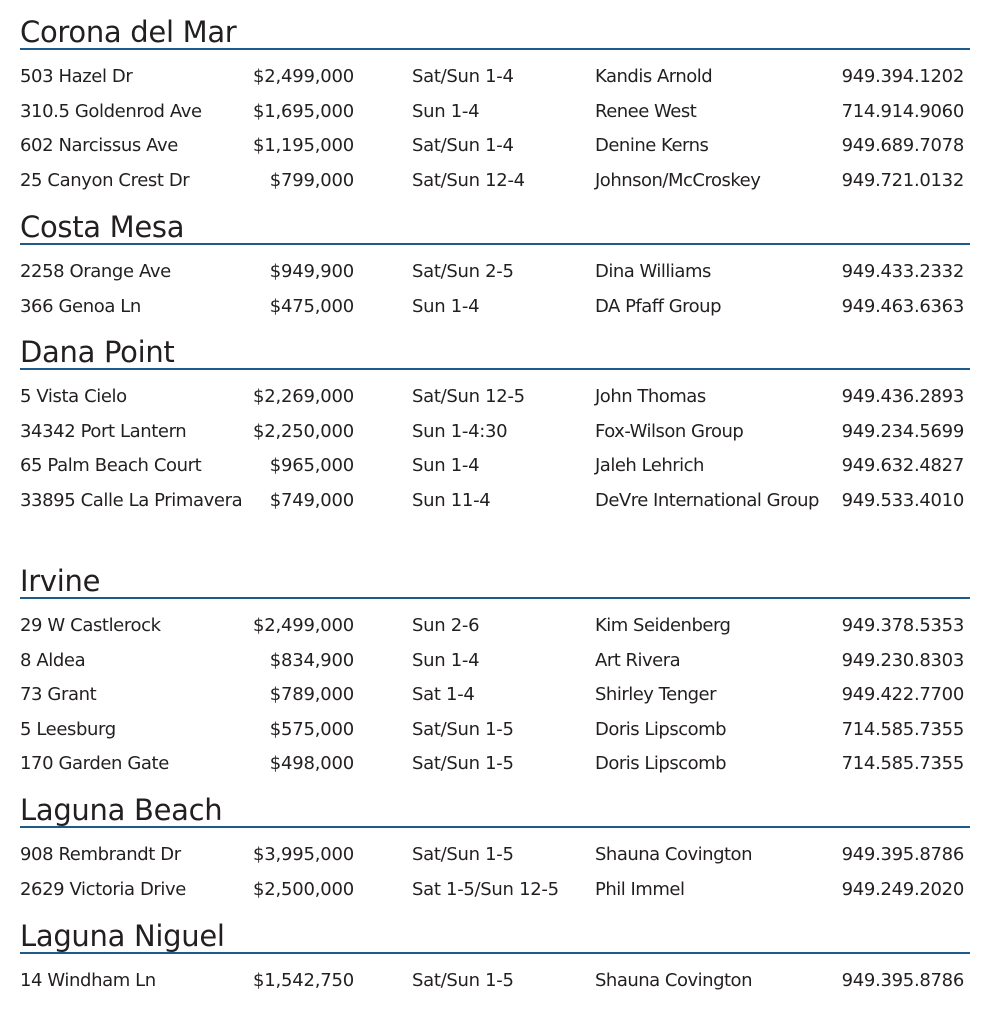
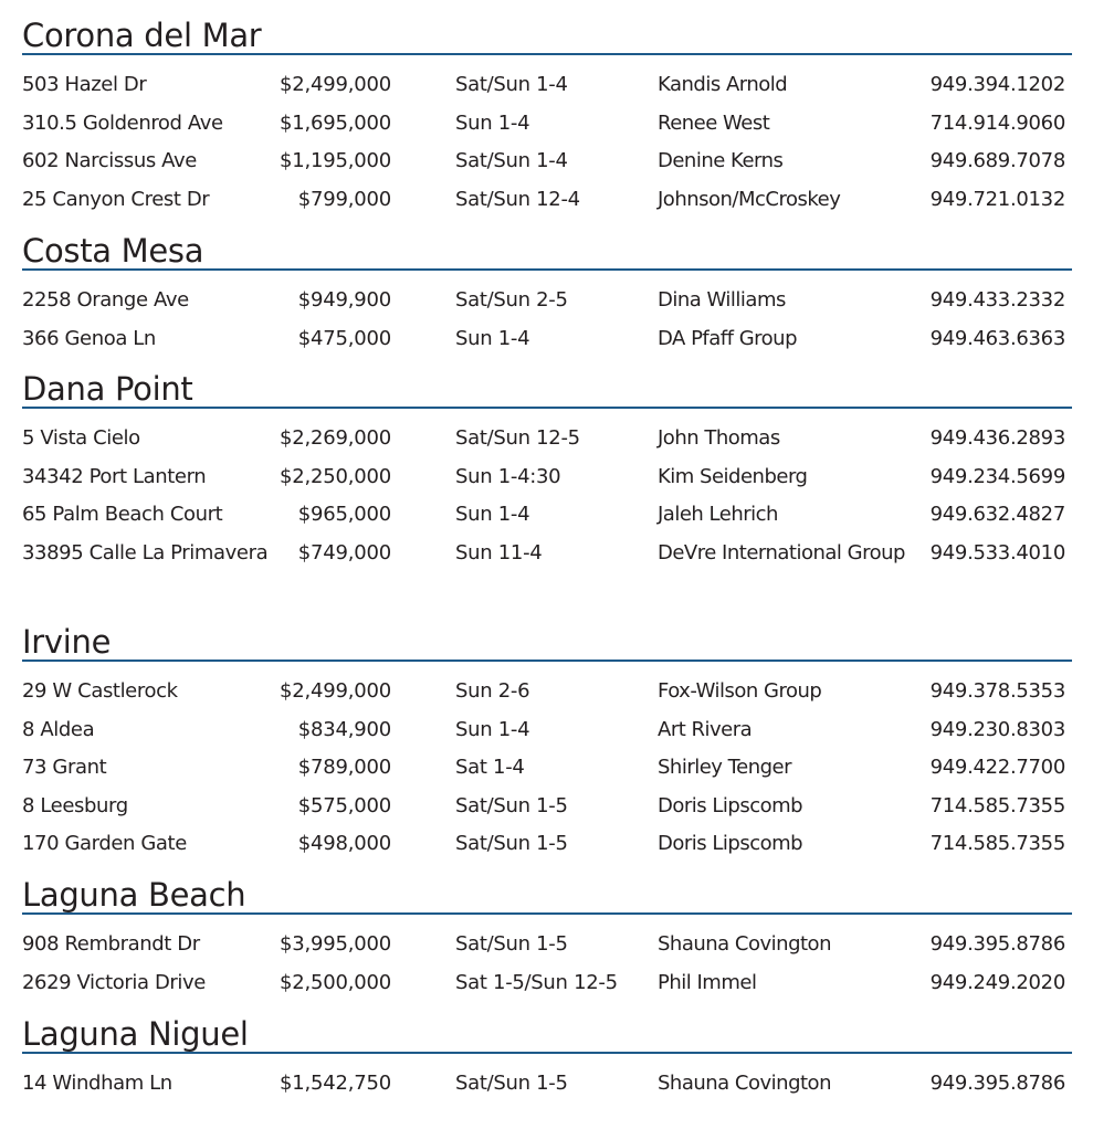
  Corona del Mar
  503 Hazel Dr
  $2,499,000
  Sat/Sun 1-4
  Kandis Arnold
  949.394.1202
  310.5 Goldenrod Ave
  $1,695,000
  Sun 1-4
  Renee West
  714.914.9060
  602 Narcissus Ave
  $1,195,000
  Sat/Sun 1-4
  Denine Kerns
  949.689.7078
  25 Canyon Crest Dr
  $799,000
  Sat/Sun 12-4
  Johnson/McCroskey
  949.721.0132
  Costa Mesa
  2258 Orange Ave
  $949,900
  Sat/Sun 2-5
  Dina Williams
  949.433.2332
  366 Genoa Ln
  $475,000
  Sun 1-4
  DA Pfaff Group
  949.463.6363
  Dana Point
  5 Vista Cielo
  $2,269,000
  Sat/Sun 12-5
  John Thomas
  949.436.2893
  34342 Port Lantern
  $2,250,000
  Sun 1-4:30
- Fox-Wilson Group
+ Kim Seidenberg
  949.234.5699
  65 Palm Beach Court
  $965,000
  Sun 1-4
  Jaleh Lehrich
  949.632.4827
  33895 Calle La Primavera
  $749,000
  Sun 11-4
  DeVre International Group
  949.533.4010
  Irvine
  29 W Castlerock
  $2,499,000
  Sun 2-6
- Kim Seidenberg
+ Fox-Wilson Group
  949.378.5353
  8 Aldea
  $834,900
  Sun 1-4
  Art Rivera
  949.230.8303
  73 Grant
  $789,000
  Sat 1-4
  Shirley Tenger
  949.422.7700
- 5 Leesburg
+ 8 Leesburg
  $575,000
  Sat/Sun 1-5
  Doris Lipscomb
  714.585.7355
  170 Garden Gate
  $498,000
  Sat/Sun 1-5
  Doris Lipscomb
  714.585.7355
  Laguna Beach
  908 Rembrandt Dr
  $3,995,000
  Sat/Sun 1-5
  Shauna Covington
  949.395.8786
  2629 Victoria Drive
  $2,500,000
  Sat 1-5/Sun 12-5
  Phil Immel
  949.249.2020
  Laguna Niguel
  14 Windham Ln
  $1,542,750
  Sat/Sun 1-5
  Shauna Covington
  949.395.8786
